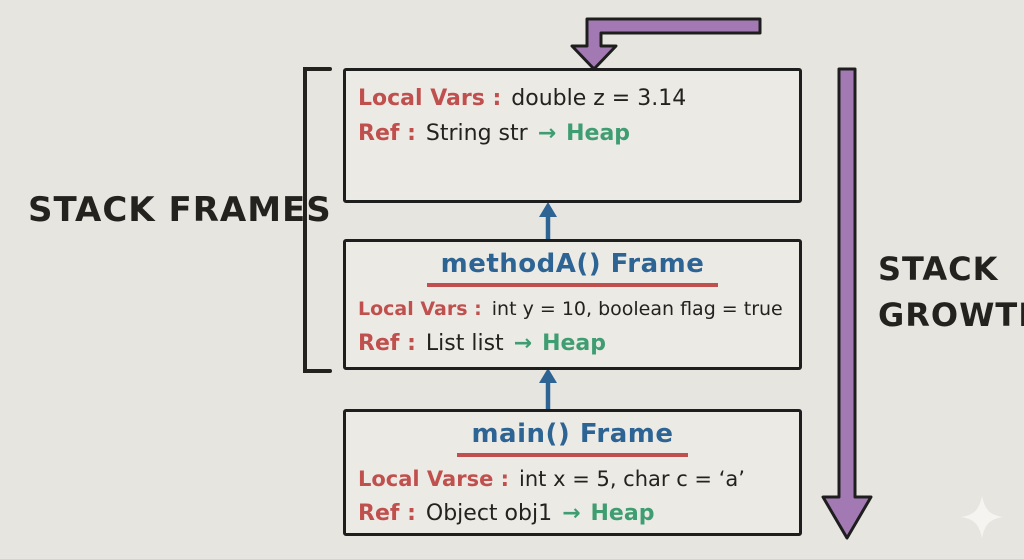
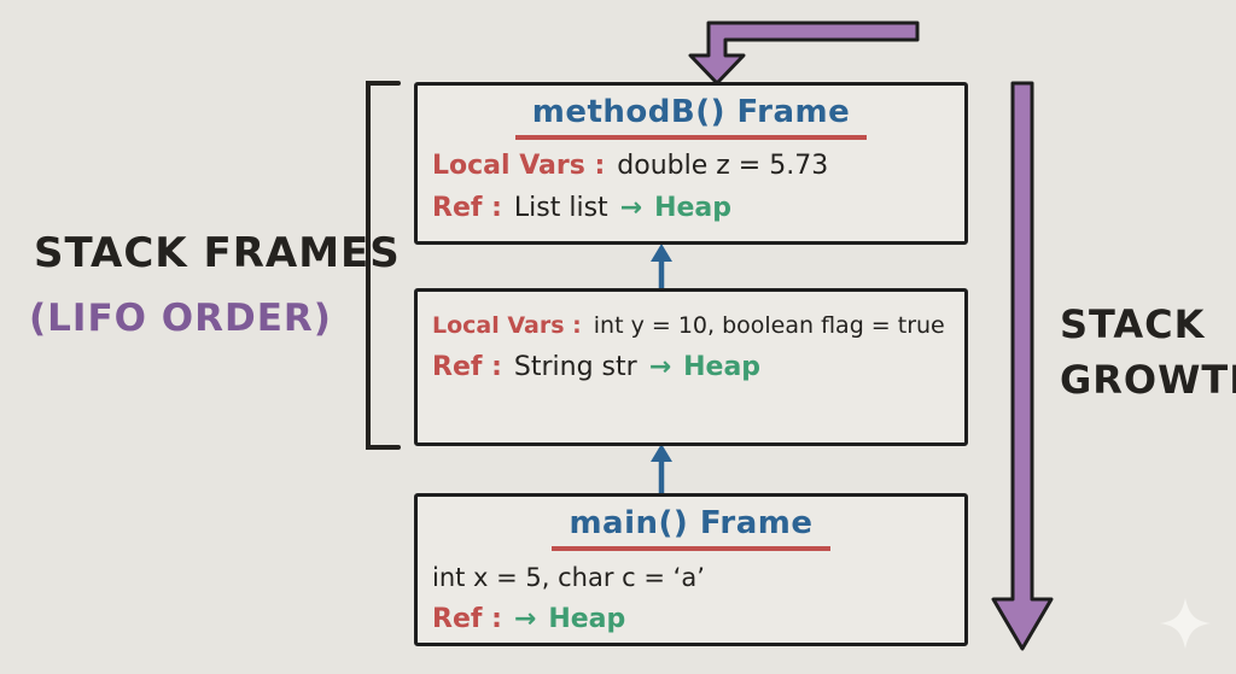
  STACK FRAMES
+ (LIFO ORDER)
  STACK
  GROWT
+ methodB() Frame
  Local Vars :
- double z = 3.14
+ double z = 5.73
  Ref :
- String str
+ List list
  →
  Heap
- methodA() Frame
  Local Vars :
  int y = 10, boolean flag = true
  Ref :
- List list
+ String str
  →
  Heap
  main() Frame
- Local Varse :
  int x = 5, char c = ‘a’
  Ref :
- Object obj1
  →
  Heap
